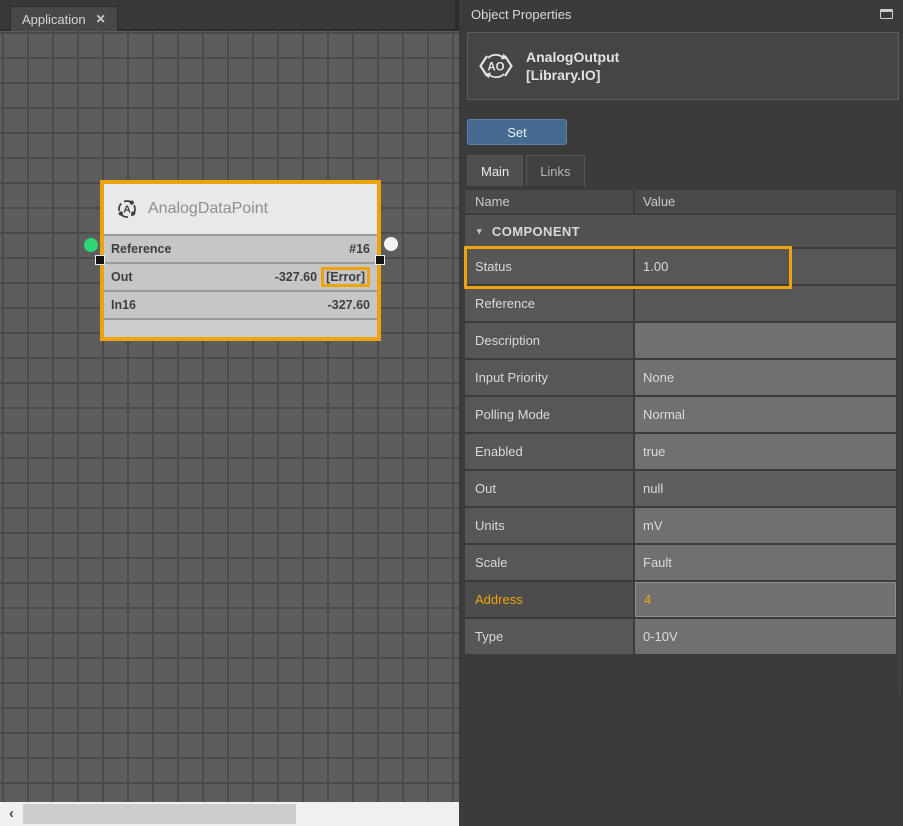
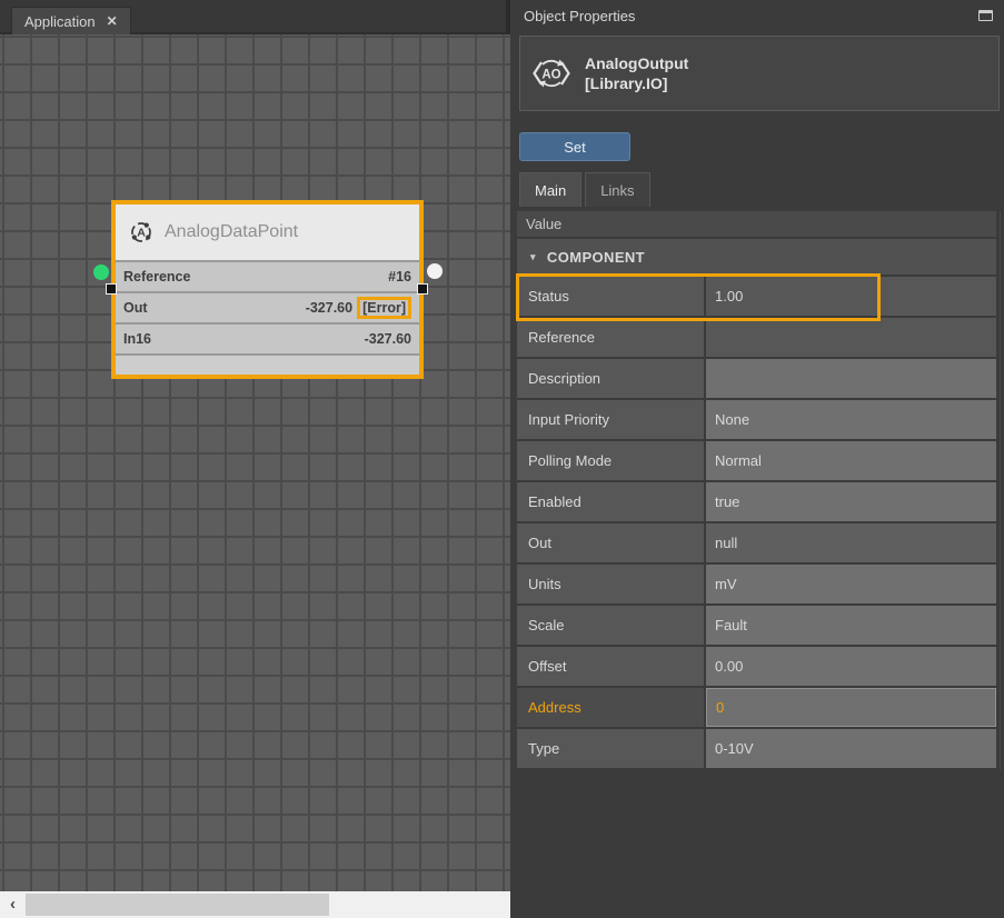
  Application
  ✕
  A
  AnalogDataPoint
  Reference
  #16
  Out
  -327.60
  [Error]
  In16
  -327.60
  ‹
  Object Properties
  AO
  AnalogOutput
  [Library.IO]
  Set
  Main
  Links
- Name
  Value
  ▾
  COMPONENT
  Status
  1.00
  Reference
  Description
  Input Priority
  None
  Polling Mode
  Normal
  Enabled
  true
  Out
  null
  Units
  mV
  Scale
  Fault
+ Offset
+ 0.00
  Address
- 4
+ 0
  Type
  0-10V
